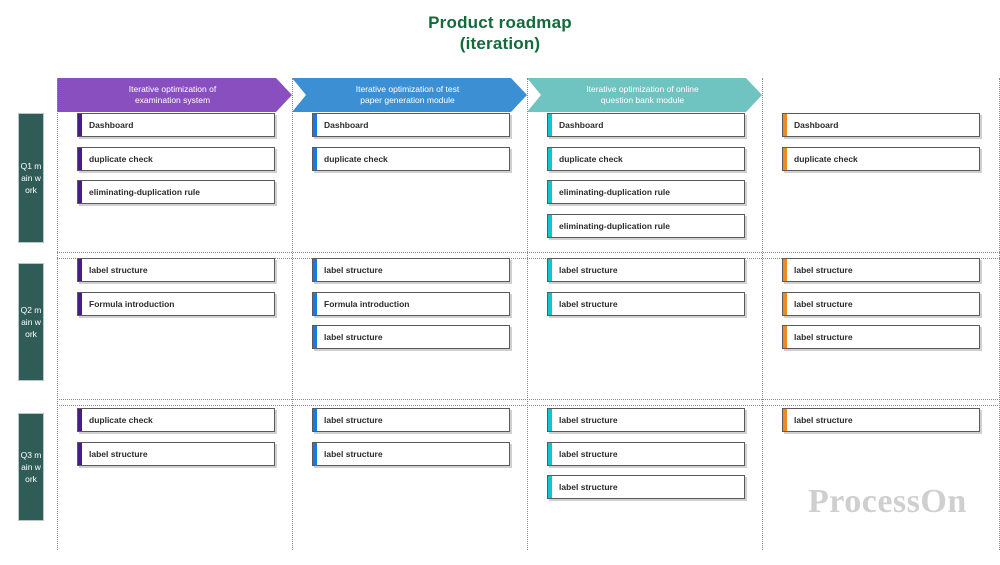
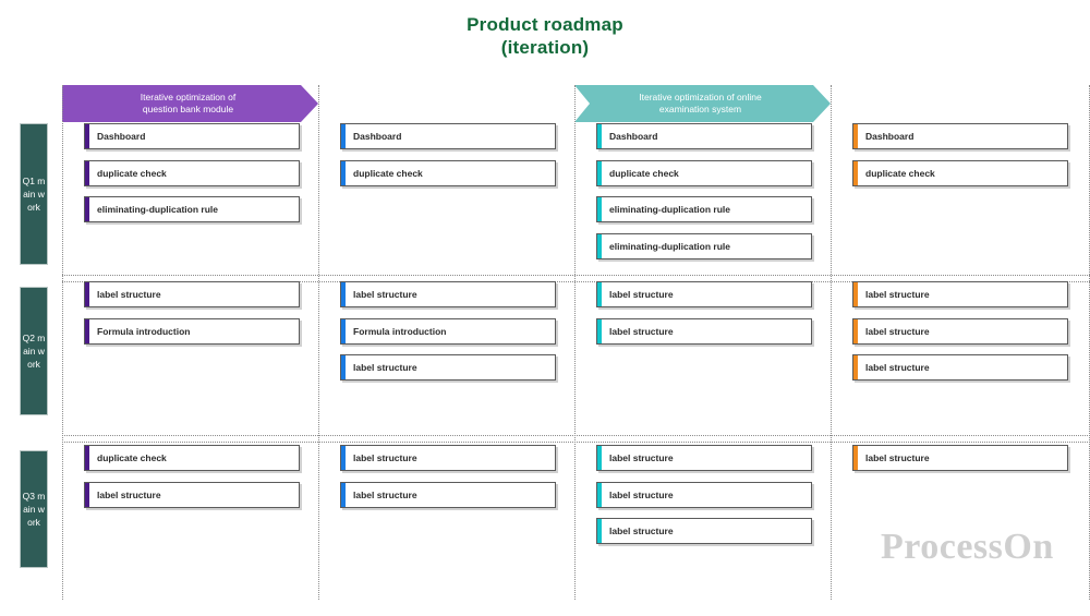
  Product roadmap
  (iteration)
  Iterative optimization of
- examination system
+ question bank module
- Iterative optimization of test
- paper generation module
  Iterative optimization of online
- question bank module
+ examination system
  Q1 main work
  Q2 main work
  Q3 main work
  Dashboard
  duplicate check
  eliminating-duplication rule
  Dashboard
  duplicate check
  Dashboard
  duplicate check
  eliminating-duplication rule
  eliminating-duplication rule
  Dashboard
  duplicate check
  label structure
  Formula introduction
  label structure
  Formula introduction
  label structure
  label structure
  label structure
  label structure
  label structure
  label structure
  duplicate check
  label structure
  label structure
  label structure
  label structure
  label structure
  label structure
  label structure
  ProcessOn
